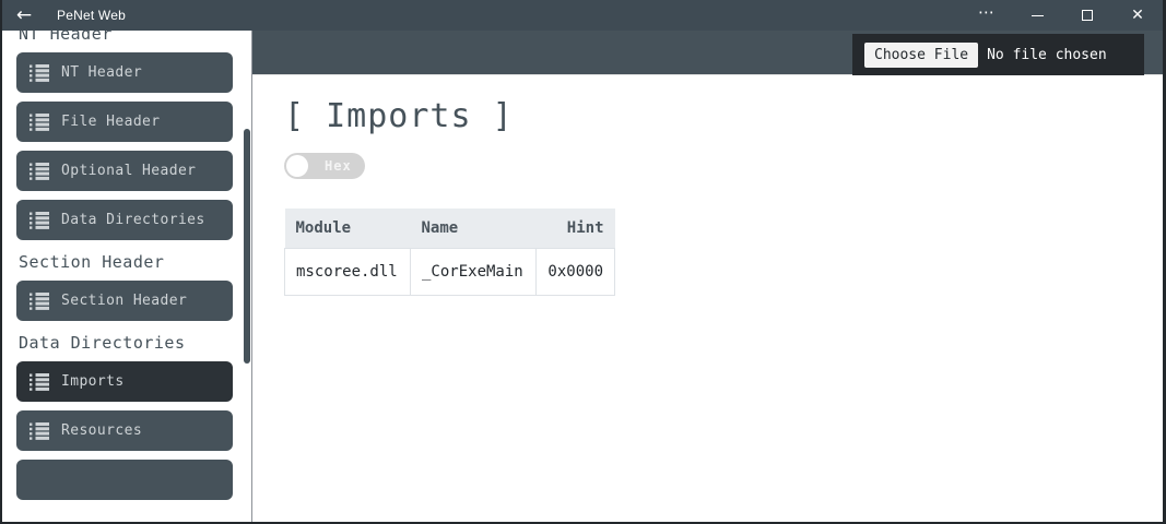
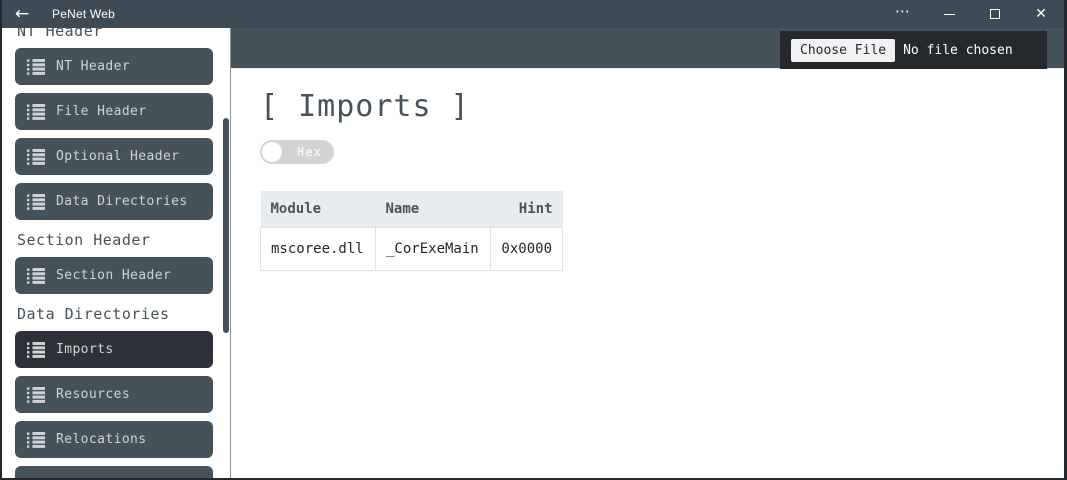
  ←
  PeNet Web
  ⋯
  ✕
  Choose File
  No file chosen
  NT Header
  NT Header
  File Header
  Optional Header
  Data Directories
  Section Header
  Section Header
  Data Directories
  Imports
  Resources
+ Relocations
  [ Imports ]
  Hex
  Module	Name	Hint
  mscoree.dll	_CorExeMain	0x0000
